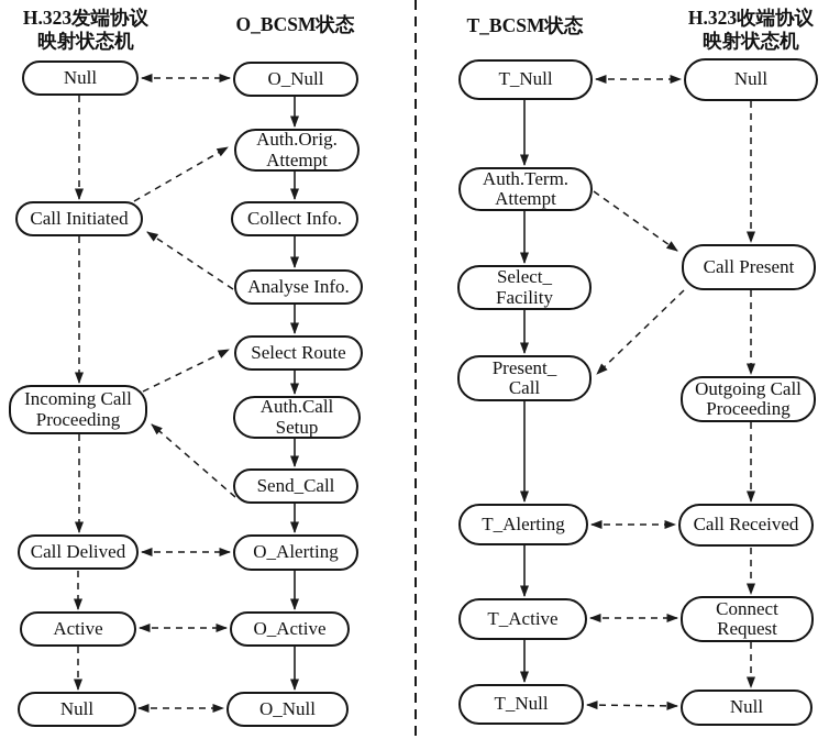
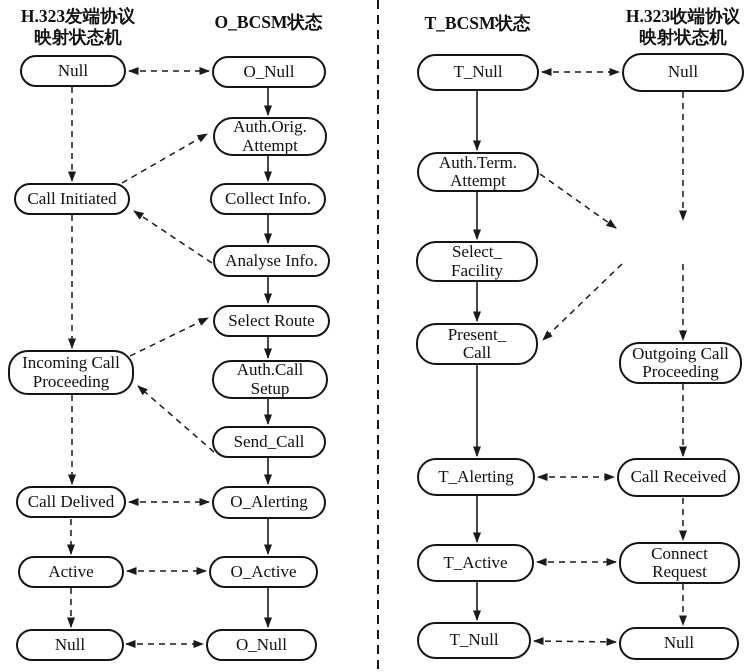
  H.323发端协议
  映射状态机
  O_BCSM状态
  T_BCSM状态
  H.323收端协议
  映射状态机
  Null
  Call Initiated
  Incoming Call
  Proceeding
  Call Delived
  Active
  Null
  O_Null
  Auth.Orig.
  Attempt
  Collect Info.
  Analyse Info.
  Select Route
  Auth.Call
  Setup
  Send_Call
  O_Alerting
  O_Active
  O_Null
  T_Null
  Auth.Term.
  Attempt
  Select_
  Facility
  Present_
  Call
  T_Alerting
  T_Active
  T_Null
  Null
- Call Present
  Outgoing Call
  Proceeding
  Call Received
  Connect
  Request
  Null
